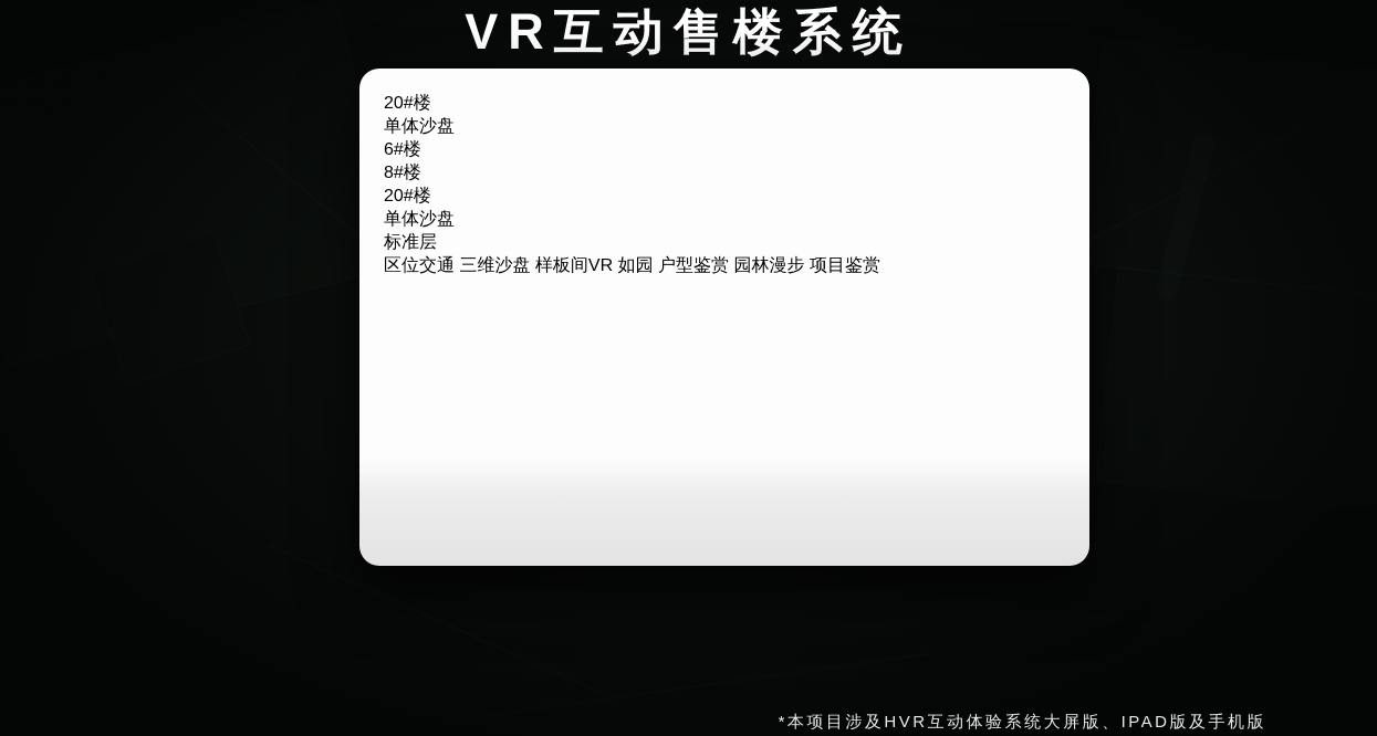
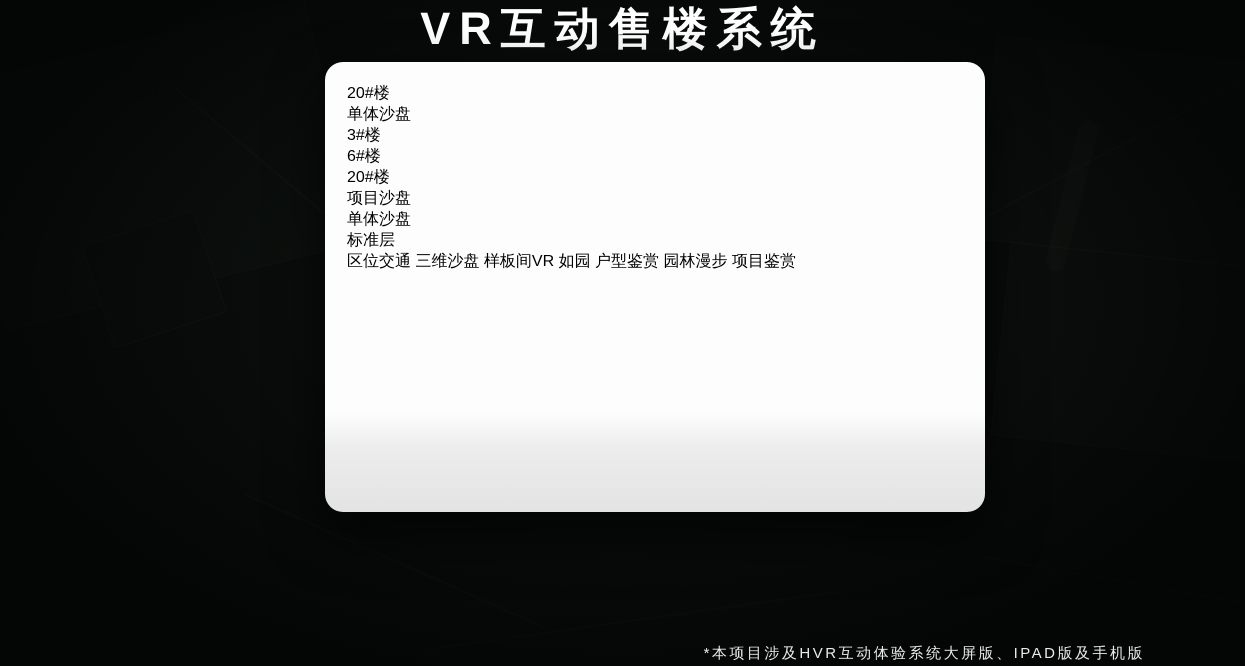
  VR互动售楼系统
  20#楼
  单体沙盘
+ 3#楼
  6#楼
- 8#楼
  20#楼
+ 项目沙盘
  单体沙盘
  标准层
  区位交通 三维沙盘 样板间VR 如园 户型鉴赏 园林漫步 项目鉴赏
  *本项目涉及HVR互动体验系统大屏版、IPAD版及手机版
